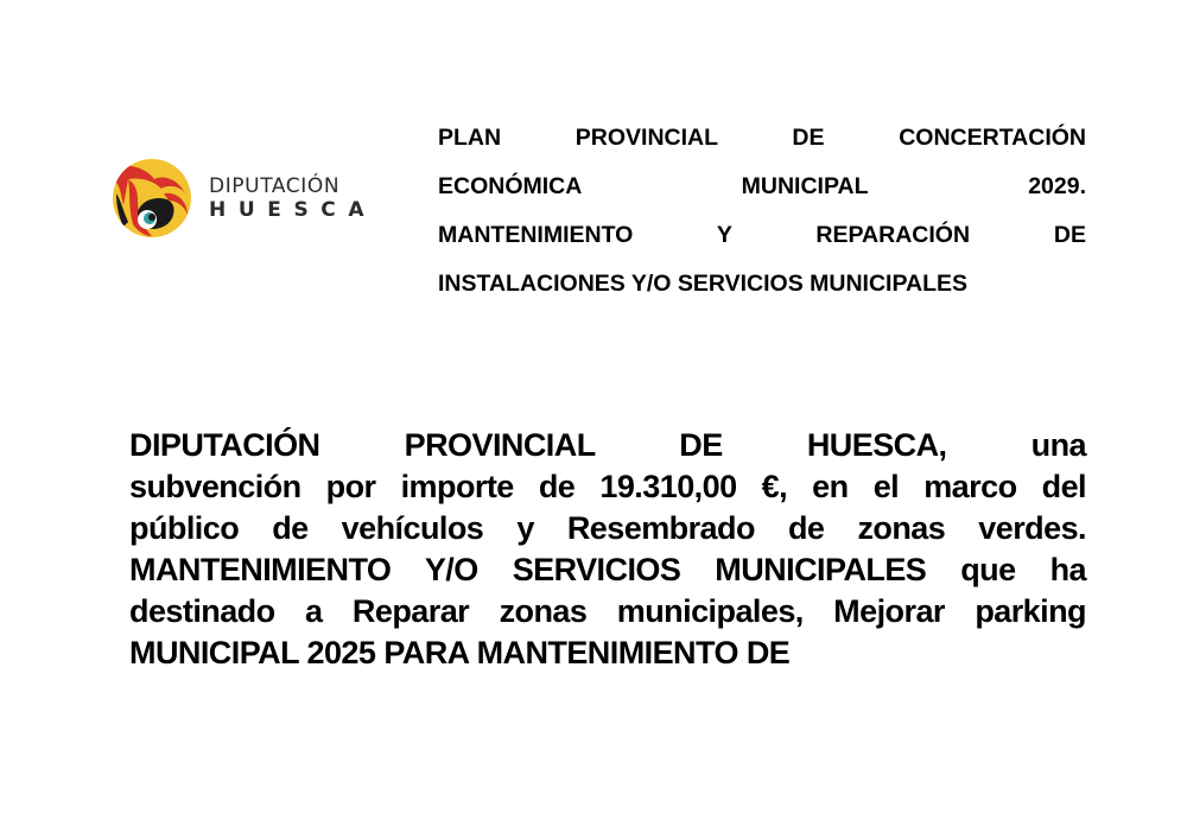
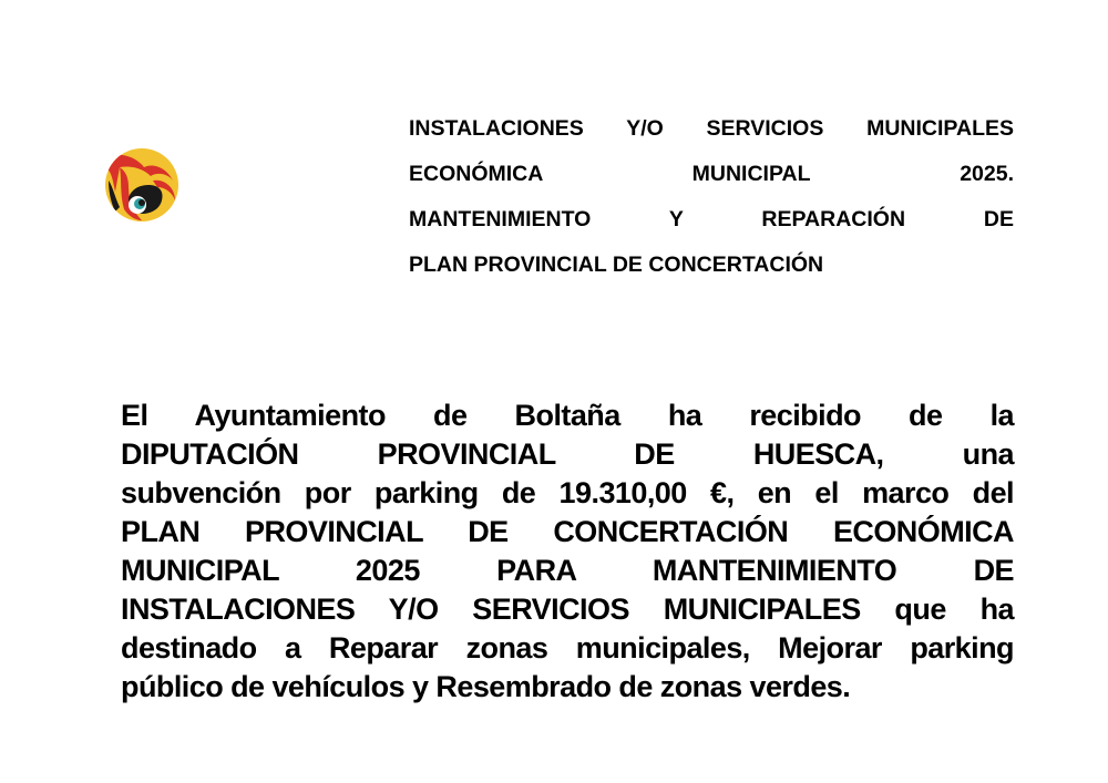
- DIPUTACIÓN
- HUESCA
- PLAN PROVINCIAL DE CONCERTACIÓN
+ INSTALACIONES Y/O SERVICIOS MUNICIPALES
- ECONÓMICA MUNICIPAL 2029.
+ ECONÓMICA MUNICIPAL 2025.
  MANTENIMIENTO Y REPARACIÓN DE
- INSTALACIONES Y/O SERVICIOS MUNICIPALES
+ PLAN PROVINCIAL DE CONCERTACIÓN
+ El Ayuntamiento de Boltaña ha recibido de la
  DIPUTACIÓN PROVINCIAL DE HUESCA, una
- subvención por importe de 19.310,00 €, en el marco del
+ subvención por parking de 19.310,00 €, en el marco del
+ PLAN PROVINCIAL DE CONCERTACIÓN ECONÓMICA
- público de vehículos y Resembrado de zonas verdes.
+ MUNICIPAL 2025 PARA MANTENIMIENTO DE
- MANTENIMIENTO Y/O SERVICIOS MUNICIPALES que ha
+ INSTALACIONES Y/O SERVICIOS MUNICIPALES que ha
  destinado a Reparar zonas municipales, Mejorar parking
- MUNICIPAL 2025 PARA MANTENIMIENTO DE
+ público de vehículos y Resembrado de zonas verdes.
